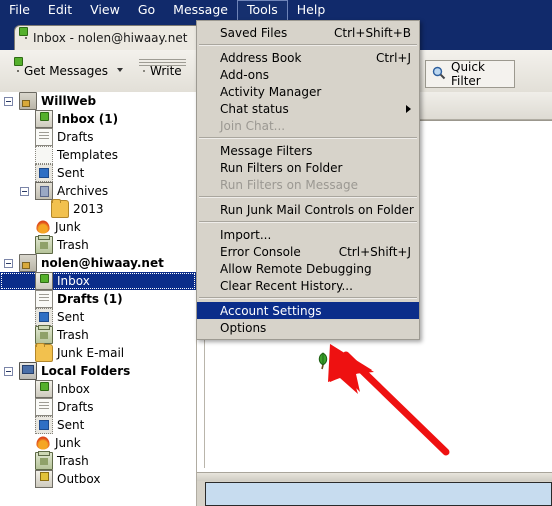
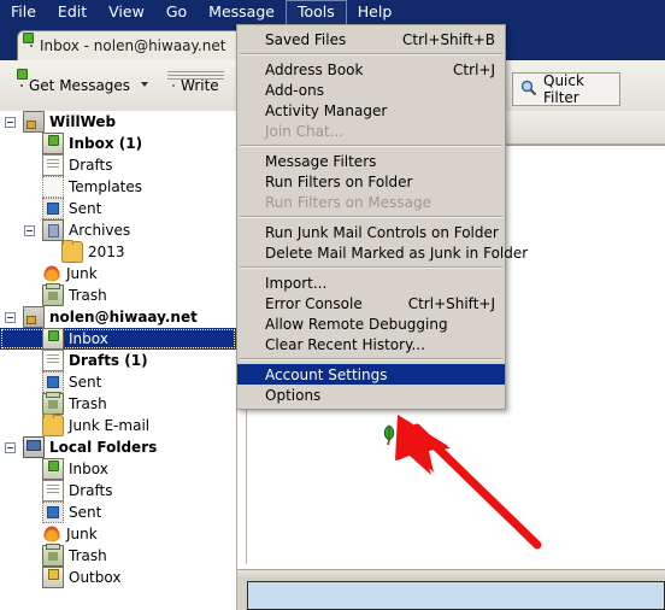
  File
  Edit
  View
  Go
  Message
  Tools
  Help
  Inbox - nolen@hiwaay.net
  Get Messages
  Write
  Quick Filter
  WillWeb
  Inbox (1)
  Drafts
  Templates
  Sent
  Archives
  2013
  Junk
  Trash
  nolen@hiwaay.net
  Inbox
  Drafts (1)
  Sent
  Trash
  Junk E-mail
  Local Folders
  Inbox
  Drafts
  Sent
  Junk
  Trash
  Outbox
  Saved Files
  Ctrl+Shift+B
  Address Book
  Ctrl+J
  Add-ons
  Activity Manager
- Chat status
  Join Chat...
  Message Filters
  Run Filters on Folder
  Run Filters on Message
  Run Junk Mail Controls on Folder
+ Delete Mail Marked as Junk in Folder
  Import...
  Error Console
  Ctrl+Shift+J
  Allow Remote Debugging
  Clear Recent History...
  Account Settings
  Options
